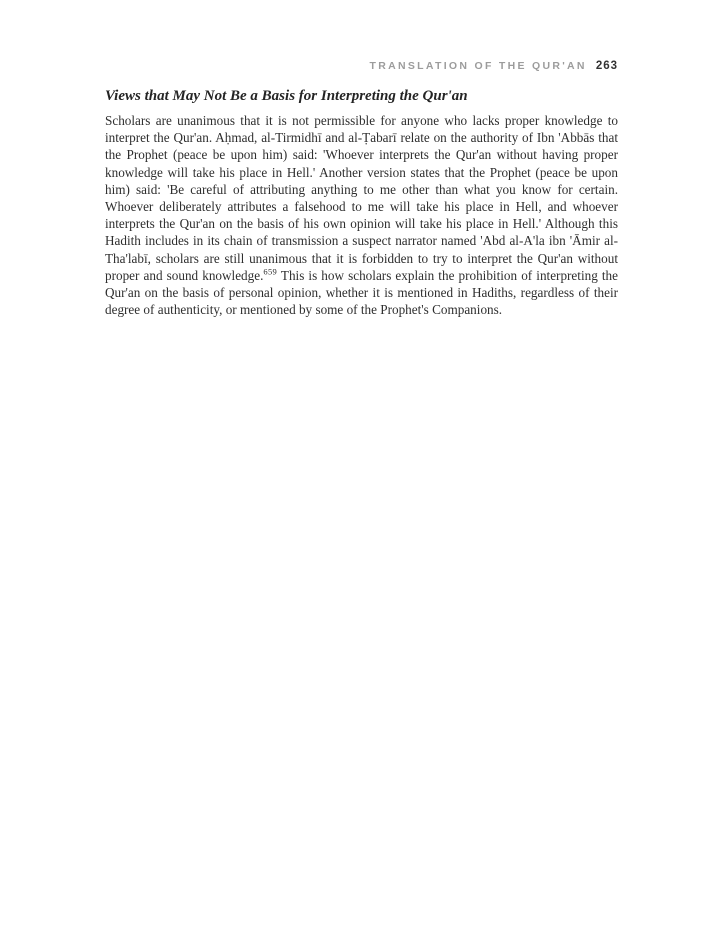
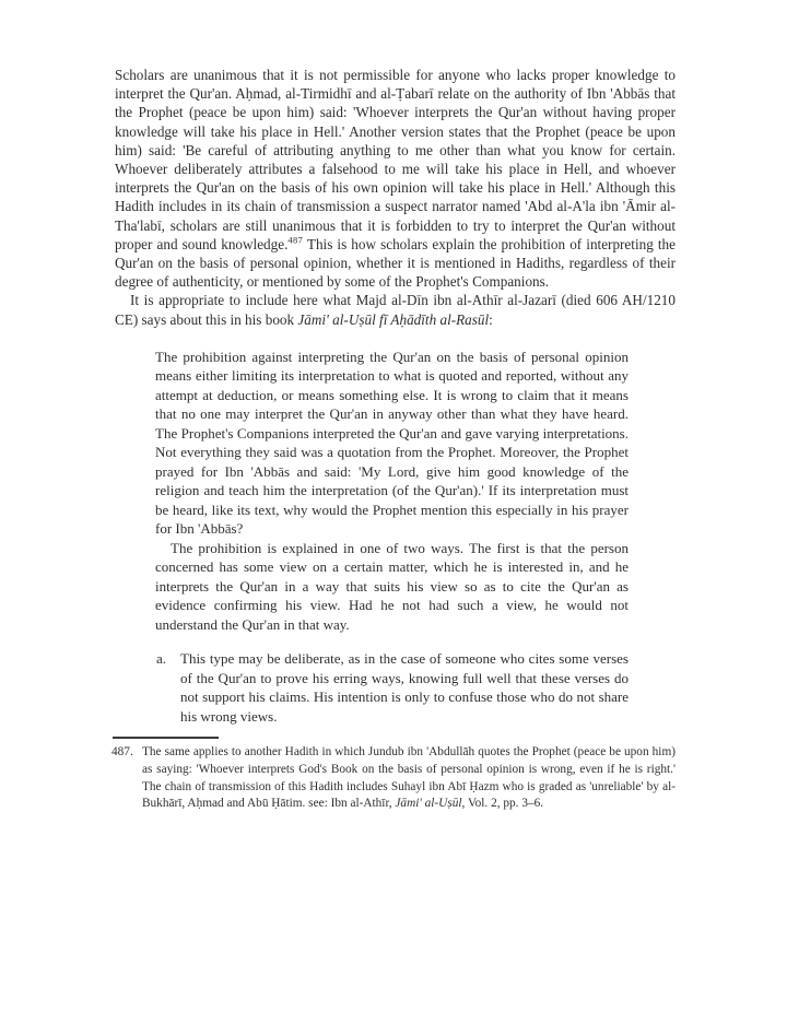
- TRANSLATION OF THE QUR'AN
- 263
- Views that May Not Be a Basis for Interpreting the Qur'an
- Scholars are unanimous that it is not permissible for anyone who lacks proper knowledge to interpret the Qur'an. Aḥmad, al-Tirmidhī and al-Ṭabarī relate on the authority of Ibn 'Abbās that the Prophet (peace be upon him) said: 'Whoever interprets the Qur'an without having proper knowledge will take his place in Hell.' Another version states that the Prophet (peace be upon him) said: 'Be careful of attributing anything to me other than what you know for certain. Whoever deliberately attributes a falsehood to me will take his place in Hell, and whoever interprets the Qur'an on the basis of his own opinion will take his place in Hell.' Although this Hadith includes in its chain of transmission a suspect narrator named 'Abd al-A'la ibn 'Āmir al-Tha'labī, scholars are still unanimous that it is forbidden to try to interpret the Qur'an without proper and sound knowledge.659 This is how scholars explain the prohibition of interpreting the Qur'an on the basis of personal opinion, whether it is mentioned in Hadiths, regardless of their degree of authenticity, or mentioned by some of the Prophet's Companions.
+ Scholars are unanimous that it is not permissible for anyone who lacks proper knowledge to interpret the Qur'an. Aḥmad, al-Tirmidhī and al-Ṭabarī relate on the authority of Ibn 'Abbās that the Prophet (peace be upon him) said: 'Whoever interprets the Qur'an without having proper knowledge will take his place in Hell.' Another version states that the Prophet (peace be upon him) said: 'Be careful of attributing anything to me other than what you know for certain. Whoever deliberately attributes a falsehood to me will take his place in Hell, and whoever interprets the Qur'an on the basis of his own opinion will take his place in Hell.' Although this Hadith includes in its chain of transmission a suspect narrator named 'Abd al-A'la ibn 'Āmir al-Tha'labī, scholars are still unanimous that it is forbidden to try to interpret the Qur'an without proper and sound knowledge.487 This is how scholars explain the prohibition of interpreting the Qur'an on the basis of personal opinion, whether it is mentioned in Hadiths, regardless of their degree of authenticity, or mentioned by some of the Prophet's Companions.
+ It is appropriate to include here what Majd al-Dīn ibn al-Athīr al-Jazarī (died 606 AH/1210 CE) says about this in his book Jāmi' al-Uṣūl fī Aḥādīth al-Rasūl:
+ The prohibition against interpreting the Qur'an on the basis of personal opinion means either limiting its interpretation to what is quoted and reported, without any attempt at deduction, or means something else. It is wrong to claim that it means that no one may interpret the Qur'an in anyway other than what they have heard. The Prophet's Companions interpreted the Qur'an and gave varying interpretations. Not everything they said was a quotation from the Prophet. Moreover, the Prophet prayed for Ibn 'Abbās and said: 'My Lord, give him good knowledge of the religion and teach him the interpretation (of the Qur'an).' If its interpretation must be heard, like its text, why would the Prophet mention this especially in his prayer for Ibn 'Abbās?
+ The prohibition is explained in one of two ways. The first is that the person concerned has some view on a certain matter, which he is interested in, and he interprets the Qur'an in a way that suits his view so as to cite the Qur'an as evidence confirming his view. Had he not had such a view, he would not understand the Qur'an in that way.
+ a.
+ This type may be deliberate, as in the case of someone who cites some verses of the Qur'an to prove his erring ways, knowing full well that these verses do not support his claims. His intention is only to confuse those who do not share his wrong views.
+ 487.
+ The same applies to another Hadith in which Jundub ibn 'Abdullāh quotes the Prophet (peace be upon him) as saying: 'Whoever interprets God's Book on the basis of personal opinion is wrong, even if he is right.' The chain of transmission of this Hadith includes Suhayl ibn Abī Ḥazm who is graded as 'unreliable' by al-Bukhārī, Aḥmad and Abū Ḥātim. see: Ibn al-Athīr, Jāmi' al-Uṣūl, Vol. 2, pp. 3–6.
